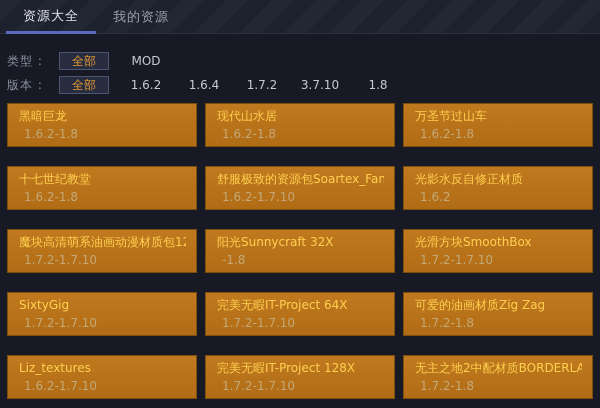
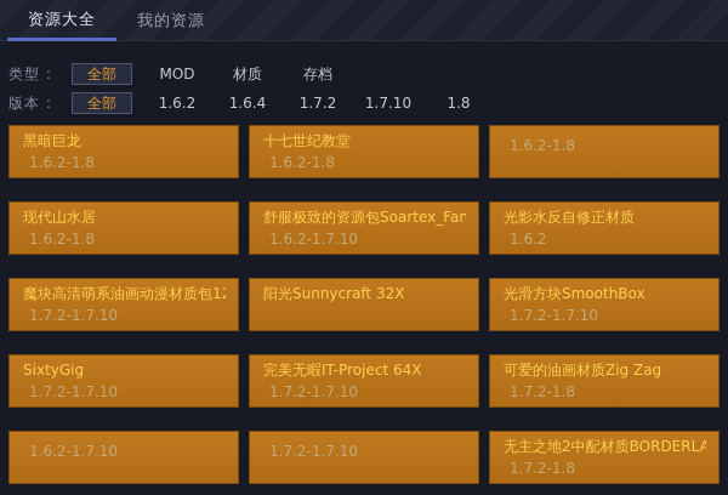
  资源大全
  我的资源
  类型 :
  全部
  MOD
+ 材质
+ 存档
  版本 :
  全部
  1.6.2
  1.6.4
  1.7.2
- 3.7.10
+ 1.7.10
  1.8
  黑暗巨龙
  1.6.2-1.8
- 现代山水居
+ 十七世纪教堂
  1.6.2-1.8
- 万圣节过山车
  1.6.2-1.8
- 十七世纪教堂
+ 现代山水居
  1.6.2-1.8
  舒服极致的资源包Soartex_Fan
  1.6.2-1.7.10
  光影水反自修正材质
  1.6.2
  魔块高清萌系油画动漫材质包1
  1.7.2-1.7.10
  阳光Sunnycraft 32X
- -1.8
  光滑方块SmoothBox
  1.7.2-1.7.10
  SixtyGig
  1.7.2-1.7.10
  完美无暇IT-Project 64X
  1.7.2-1.7.10
  可爱的油画材质Zig Zag
  1.7.2-1.8
- Liz_textures
  1.6.2-1.7.10
- 完美无暇IT-Project 128X
  1.7.2-1.7.10
  无主之地2中配材质BORDERLA
  1.7.2-1.8
